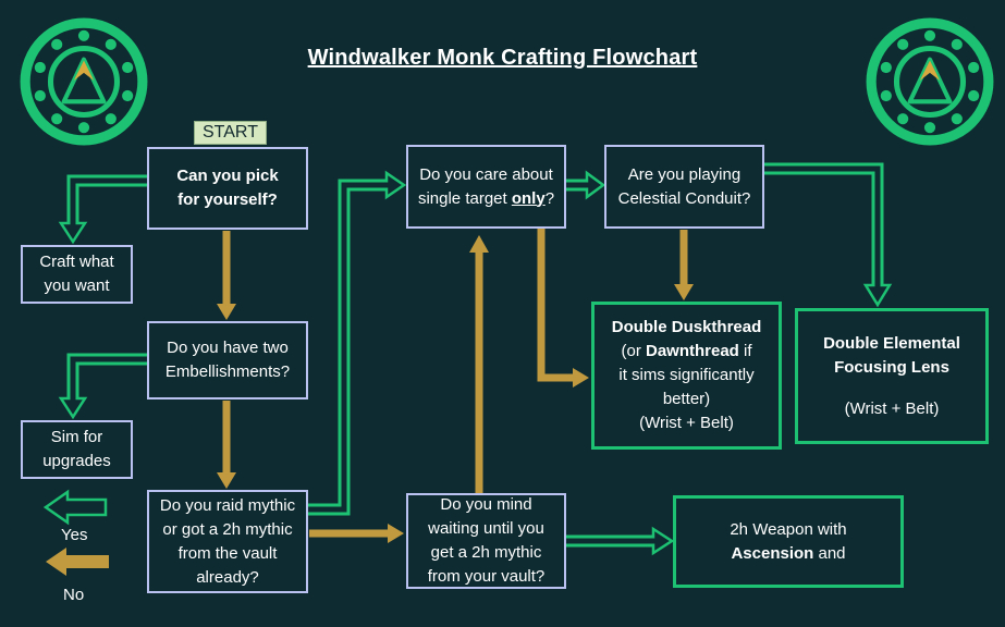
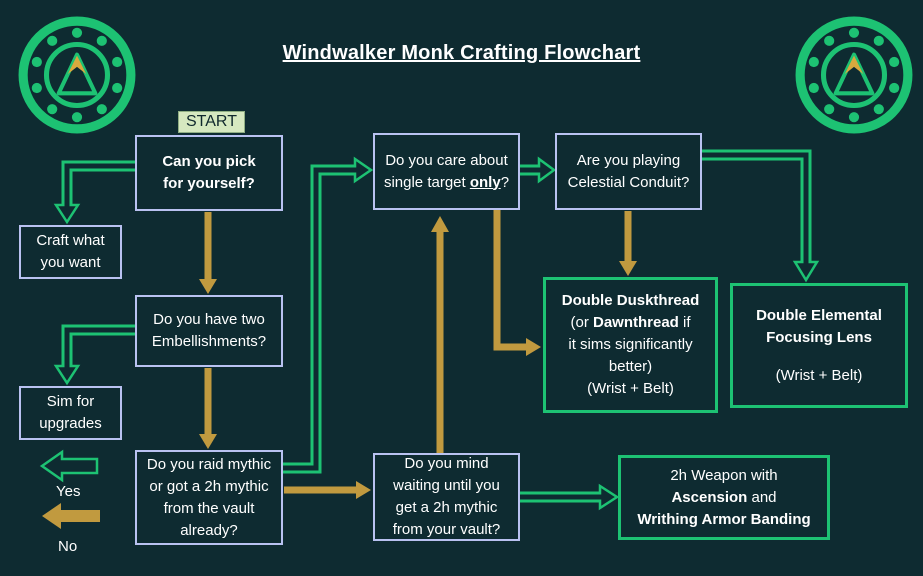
  Windwalker Monk Crafting Flowchart
  START
  Can you pick
  for yourself?
  Craft what
  you want
  Do you have two
  Embellishments?
  Sim for
  upgrades
  Do you raid mythic
  or got a 2h mythic
  from the vault
  already?
  Do you care about
  single target only?
  Are you playing
  Celestial Conduit?
  Do you mind
  waiting until you
  get a 2h mythic
  from your vault?
  Double Duskthread
  (or Dawnthread if
  it sims significantly
  better)
  (Wrist + Belt)
  Double Elemental
  Focusing Lens
  (Wrist + Belt)
  2h Weapon with
  Ascension and
+ Writhing Armor Banding
  Yes
  No
